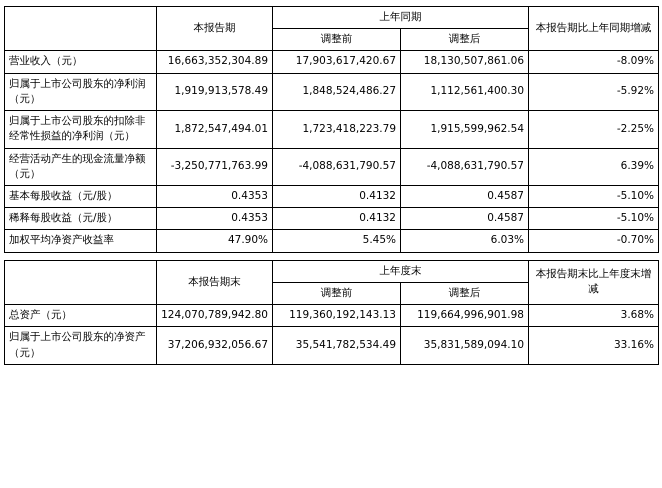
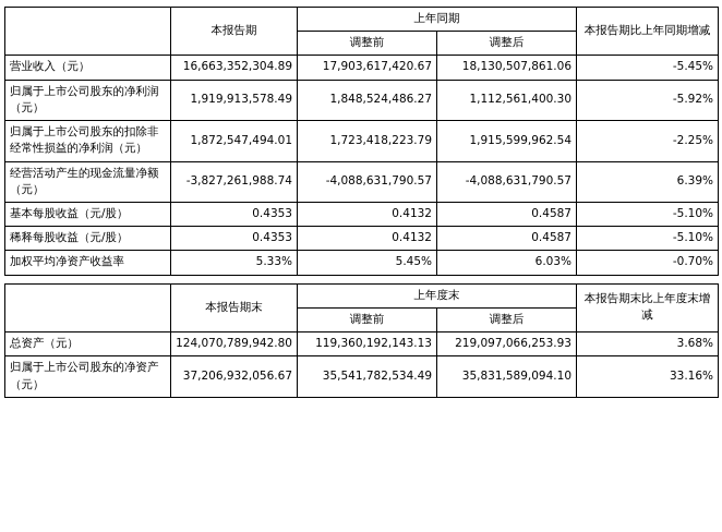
  	本报告期	上年同期	本报告期比上年同期增减
  调整前	调整后
- 营业收入（元）	16,663,352,304.89	17,903,617,420.67	18,130,507,861.06	-8.09%
+ 营业收入（元）	16,663,352,304.89	17,903,617,420.67	18,130,507,861.06	-5.45%
  归属于上市公司股东的净利润（元）	1,919,913,578.49	1,848,524,486.27	1,112,561,400.30	-5.92%
  归属于上市公司股东的扣除非经常性损益的净利润（元）	1,872,547,494.01	1,723,418,223.79	1,915,599,962.54	-2.25%
- 经营活动产生的现金流量净额（元）	-3,250,771,763.99	-4,088,631,790.57	-4,088,631,790.57	6.39%
+ 经营活动产生的现金流量净额（元）	-3,827,261,988.74	-4,088,631,790.57	-4,088,631,790.57	6.39%
  基本每股收益（元/股）	0.4353	0.4132	0.4587	-5.10%
  稀释每股收益（元/股）	0.4353	0.4132	0.4587	-5.10%
- 加权平均净资产收益率	47.90%	5.45%	6.03%	-0.70%
+ 加权平均净资产收益率	5.33%	5.45%	6.03%	-0.70%
  	本报告期末	上年度末	本报告期末比上年度末增减
  调整前	调整后
- 总资产（元）	124,070,789,942.80	119,360,192,143.13	119,664,996,901.98	3.68%
+ 总资产（元）	124,070,789,942.80	119,360,192,143.13	219,097,066,253.93	3.68%
  归属于上市公司股东的净资产（元）	37,206,932,056.67	35,541,782,534.49	35,831,589,094.10	33.16%
